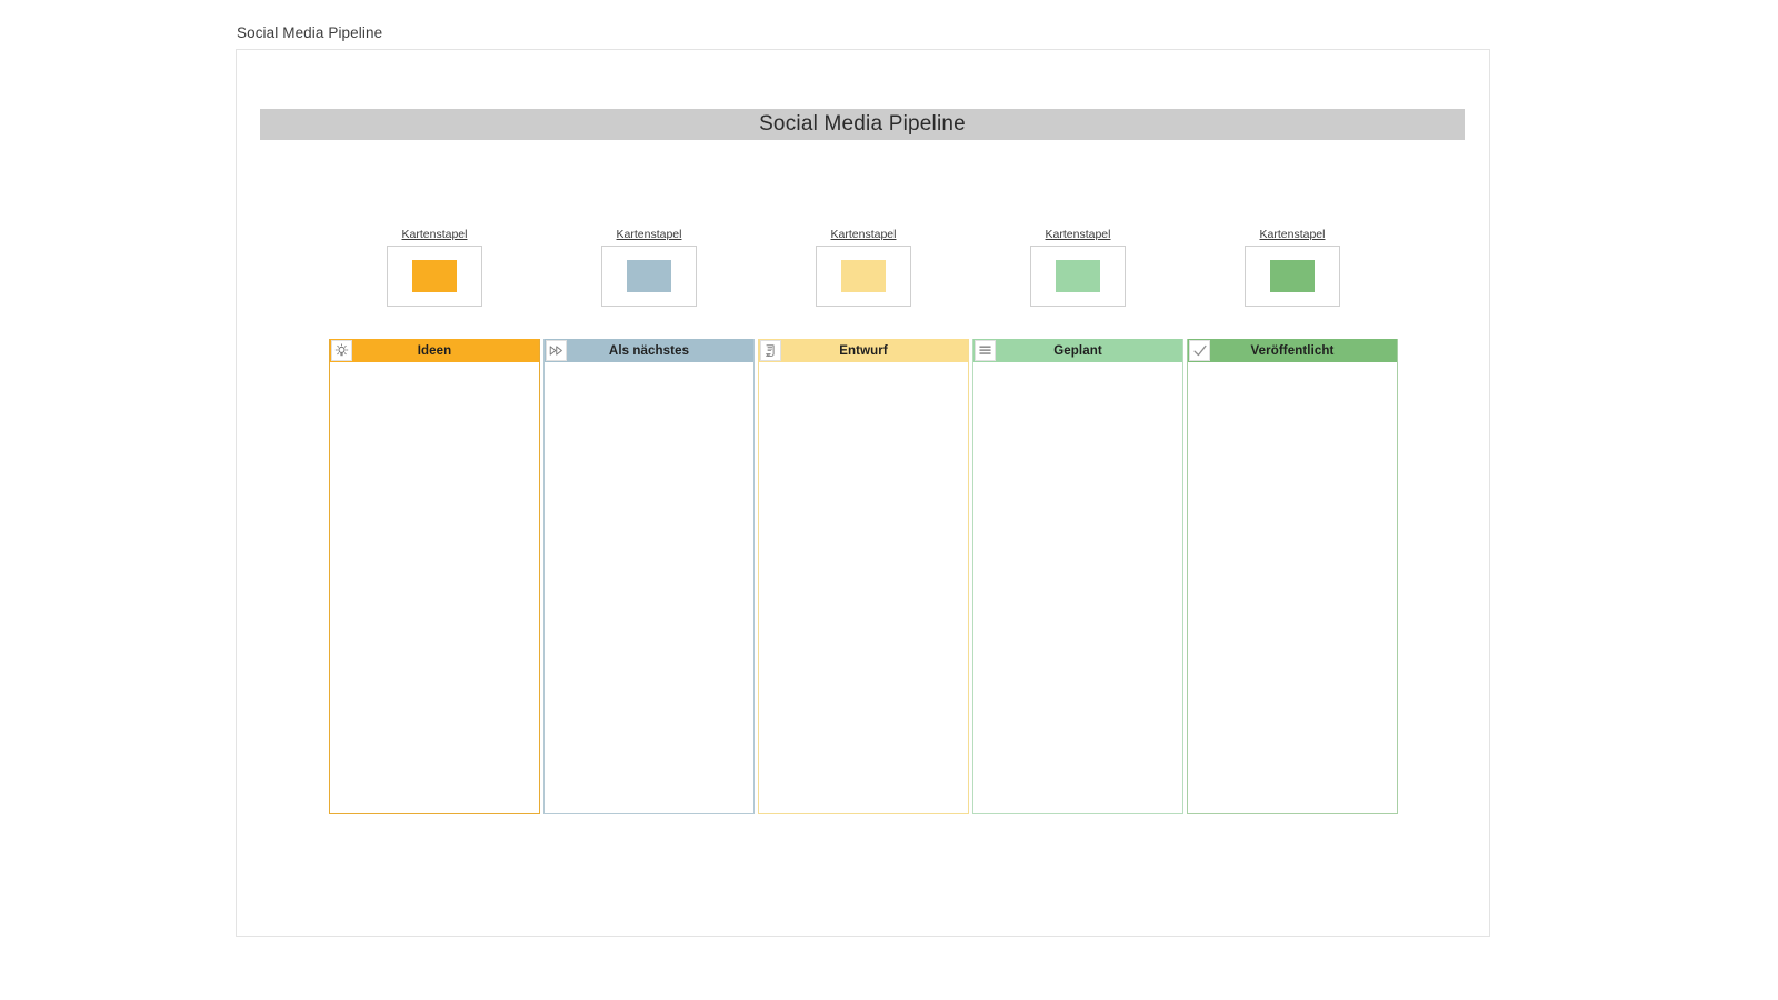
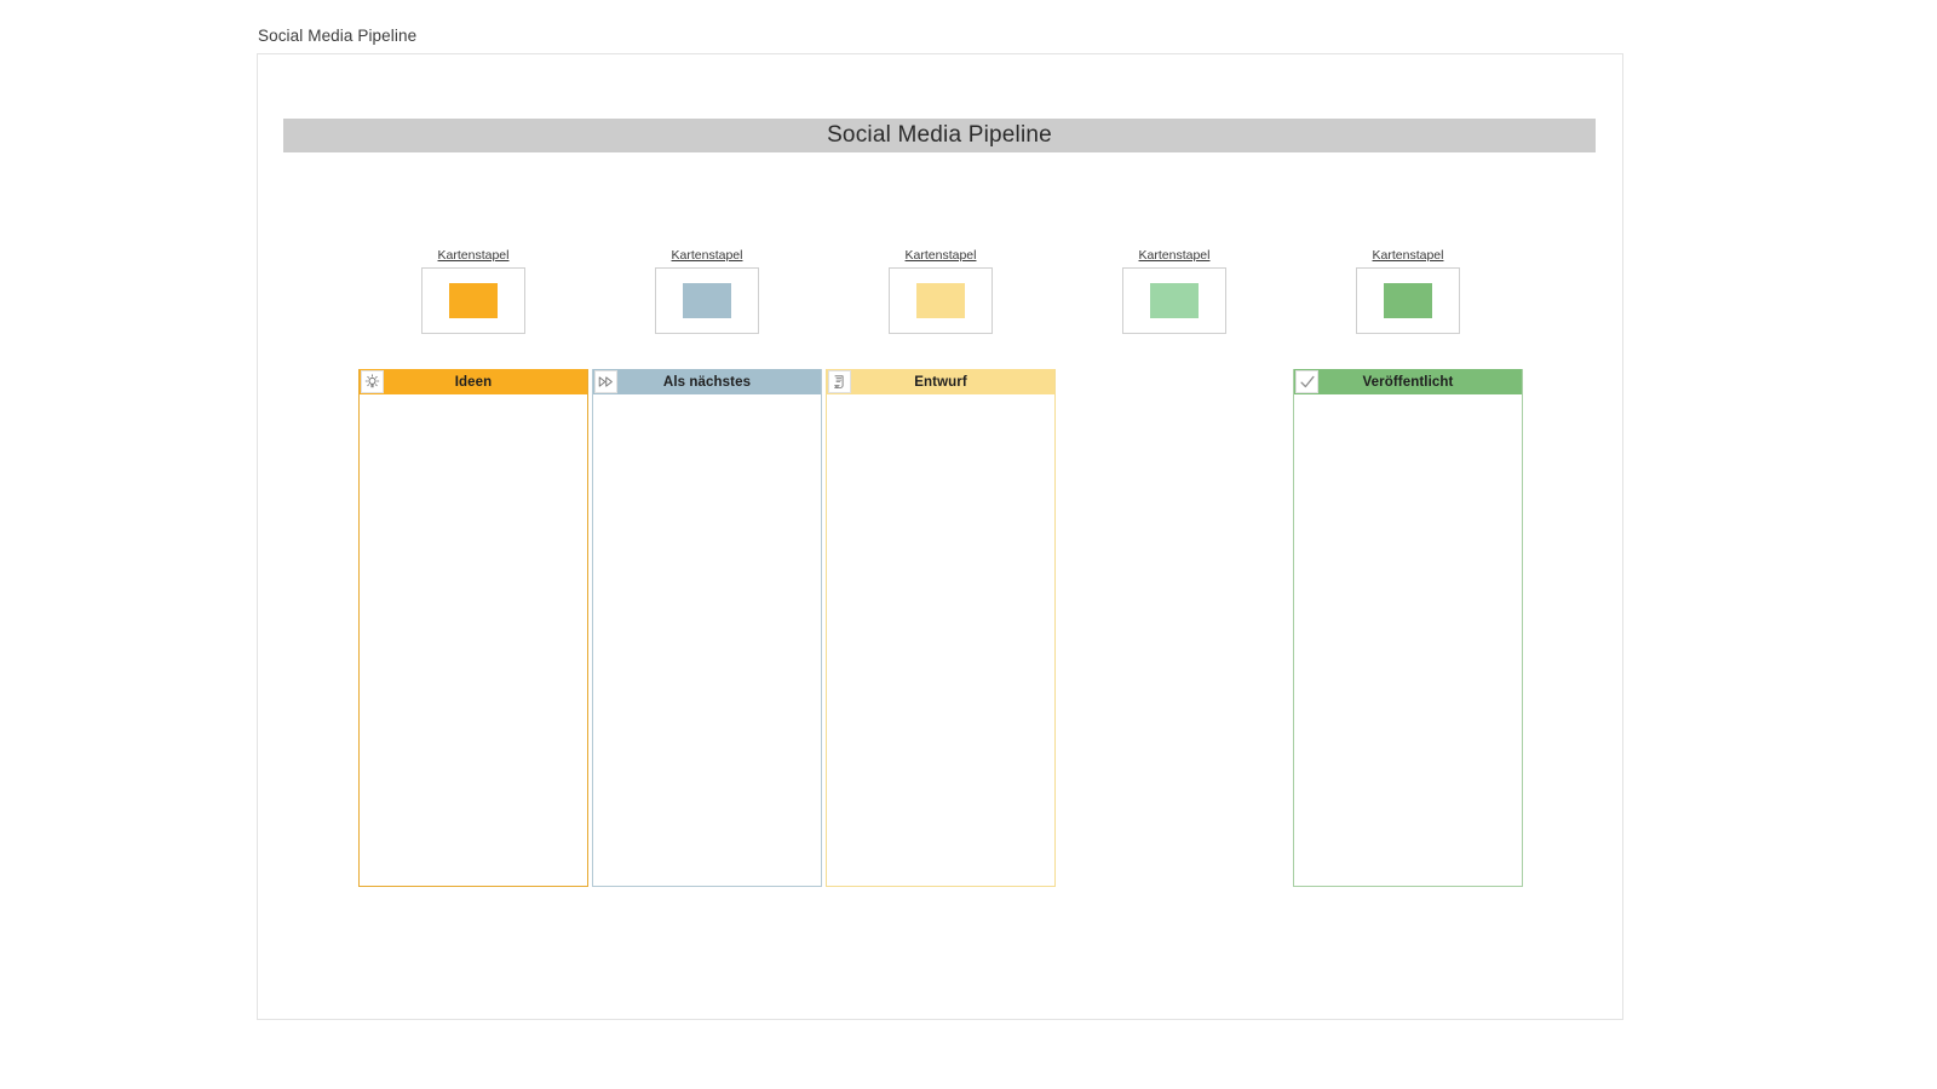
  Social Media Pipeline
  Social Media Pipeline
  Kartenstapel
  Kartenstapel
  Kartenstapel
  Kartenstapel
  Kartenstapel
  Ideen
  Als nächstes
  Entwurf
- Geplant
  Veröffentlicht
